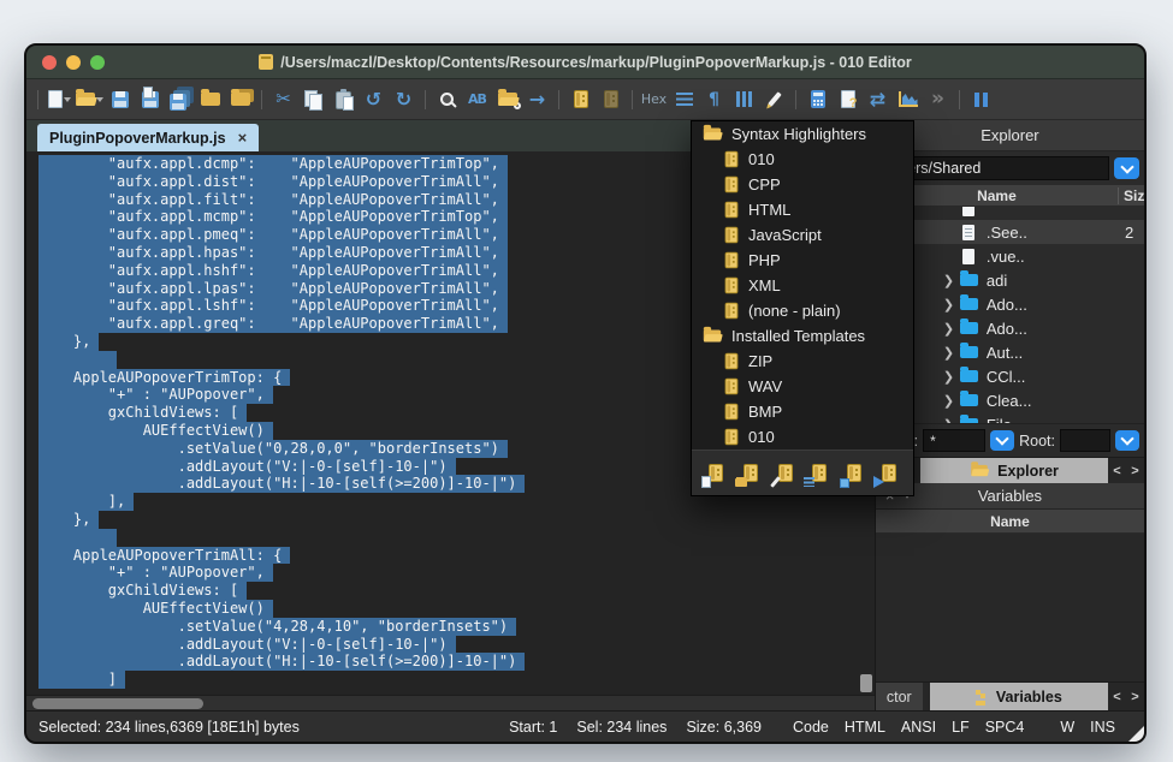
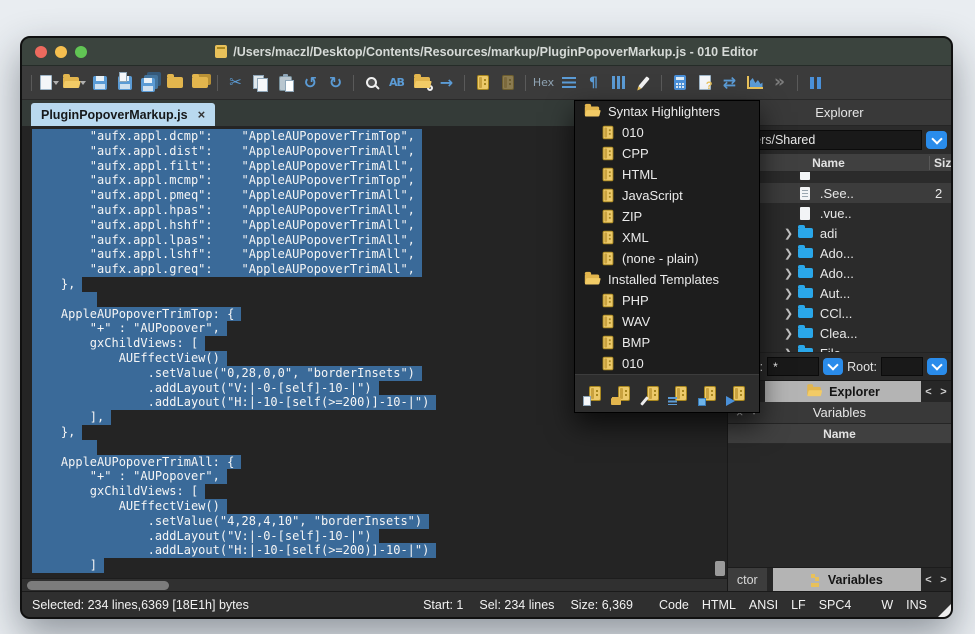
  /Users/maczl/Desktop/Contents/Resources/markup/PluginPopoverMarkup.js - 010 Editor
  ✂
  ↺
  ↻
  AB
  →
  Hex
  ¶
  ?
  ⇄
  »
  PluginPopoverMarkup.js
  ×
  "aufx.appl.dcmp": "AppleAUPopoverTrimTop",
  "aufx.appl.dist": "AppleAUPopoverTrimAll",
  "aufx.appl.filt": "AppleAUPopoverTrimAll",
  "aufx.appl.mcmp": "AppleAUPopoverTrimTop",
  "aufx.appl.pmeq": "AppleAUPopoverTrimAll",
  "aufx.appl.hpas": "AppleAUPopoverTrimAll",
  "aufx.appl.hshf": "AppleAUPopoverTrimAll",
  "aufx.appl.lpas": "AppleAUPopoverTrimAll",
  "aufx.appl.lshf": "AppleAUPopoverTrimAll",
  "aufx.appl.greq": "AppleAUPopoverTrimAll",
  },
  AppleAUPopoverTrimTop: {
  "+" : "AUPopover",
  gxChildViews: [
  AUEffectView()
  .setValue("0,28,0,0", "borderInsets")
  .addLayout("V:|-0-[self]-10-|")
  .addLayout("H:|-10-[self(>=200)]-10-|")
  ],
  },
  AppleAUPopoverTrimAll: {
  "+" : "AUPopover",
  gxChildViews: [
  AUEffectView()
  .setValue("4,28,4,10", "borderInsets")
  .addLayout("V:|-0-[self]-10-|")
  .addLayout("H:|-10-[self(>=200)]-10-|")
  ]
  Explorer
  rs/Shared
  Name
  Siz
  .See..
  2
  .vue..
  ❯
  adi
  ❯
  Ado...
  ❯
  Ado...
  ❯
  Aut...
  ❯
  CCl...
  ❯
  Clea...
  *
  Root:
  Explorer
  <
  >
  Variables
  Name
  ctor
  Variables
  <
  >
  Selected: 234 lines,6369 [18E1h] bytes
  Start: 1
  Sel: 234 lines
  Size: 6,369
  Code
  HTML
  ANSI
  LF
  SPC4
  W
  INS
  Syntax Highlighters
  010
  CPP
  HTML
  JavaScript
- PHP
+ ZIP
  XML
  (none - plain)
  Installed Templates
- ZIP
+ PHP
  WAV
  BMP
  010
